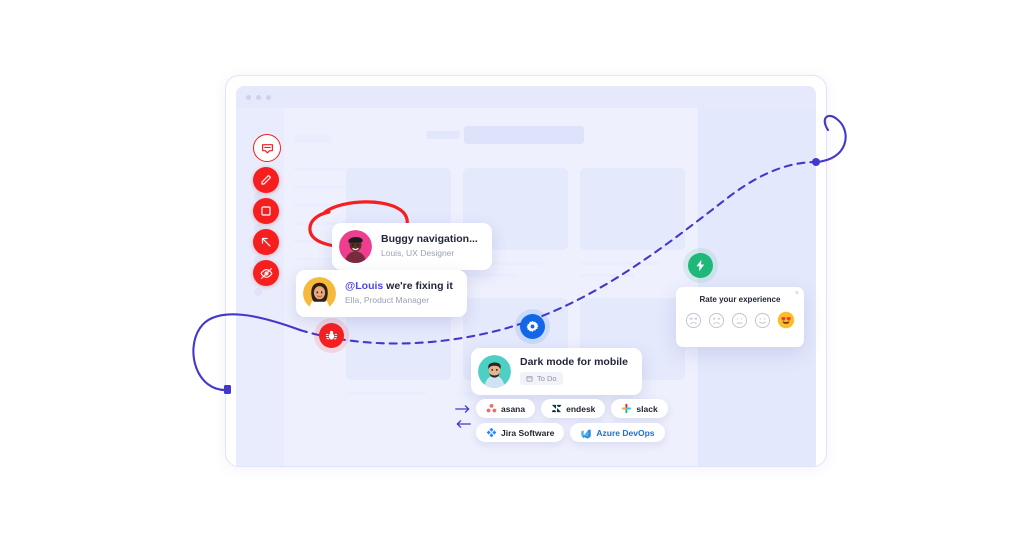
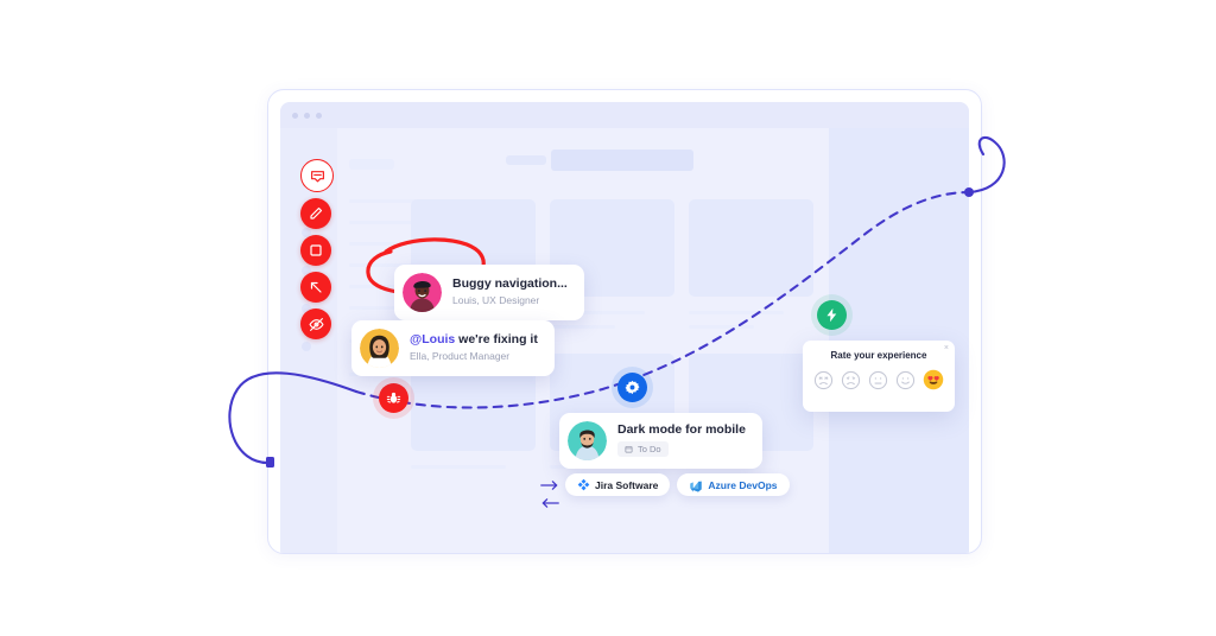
  Buggy navigation...
  Louis, UX Designer
  @Louis we're fixing it
  Ella, Product Manager
  Dark mode for mobile
  To Do
  Rate your experience
- asana
- endesk
- slack
  Jira Software
  Azure DevOps
